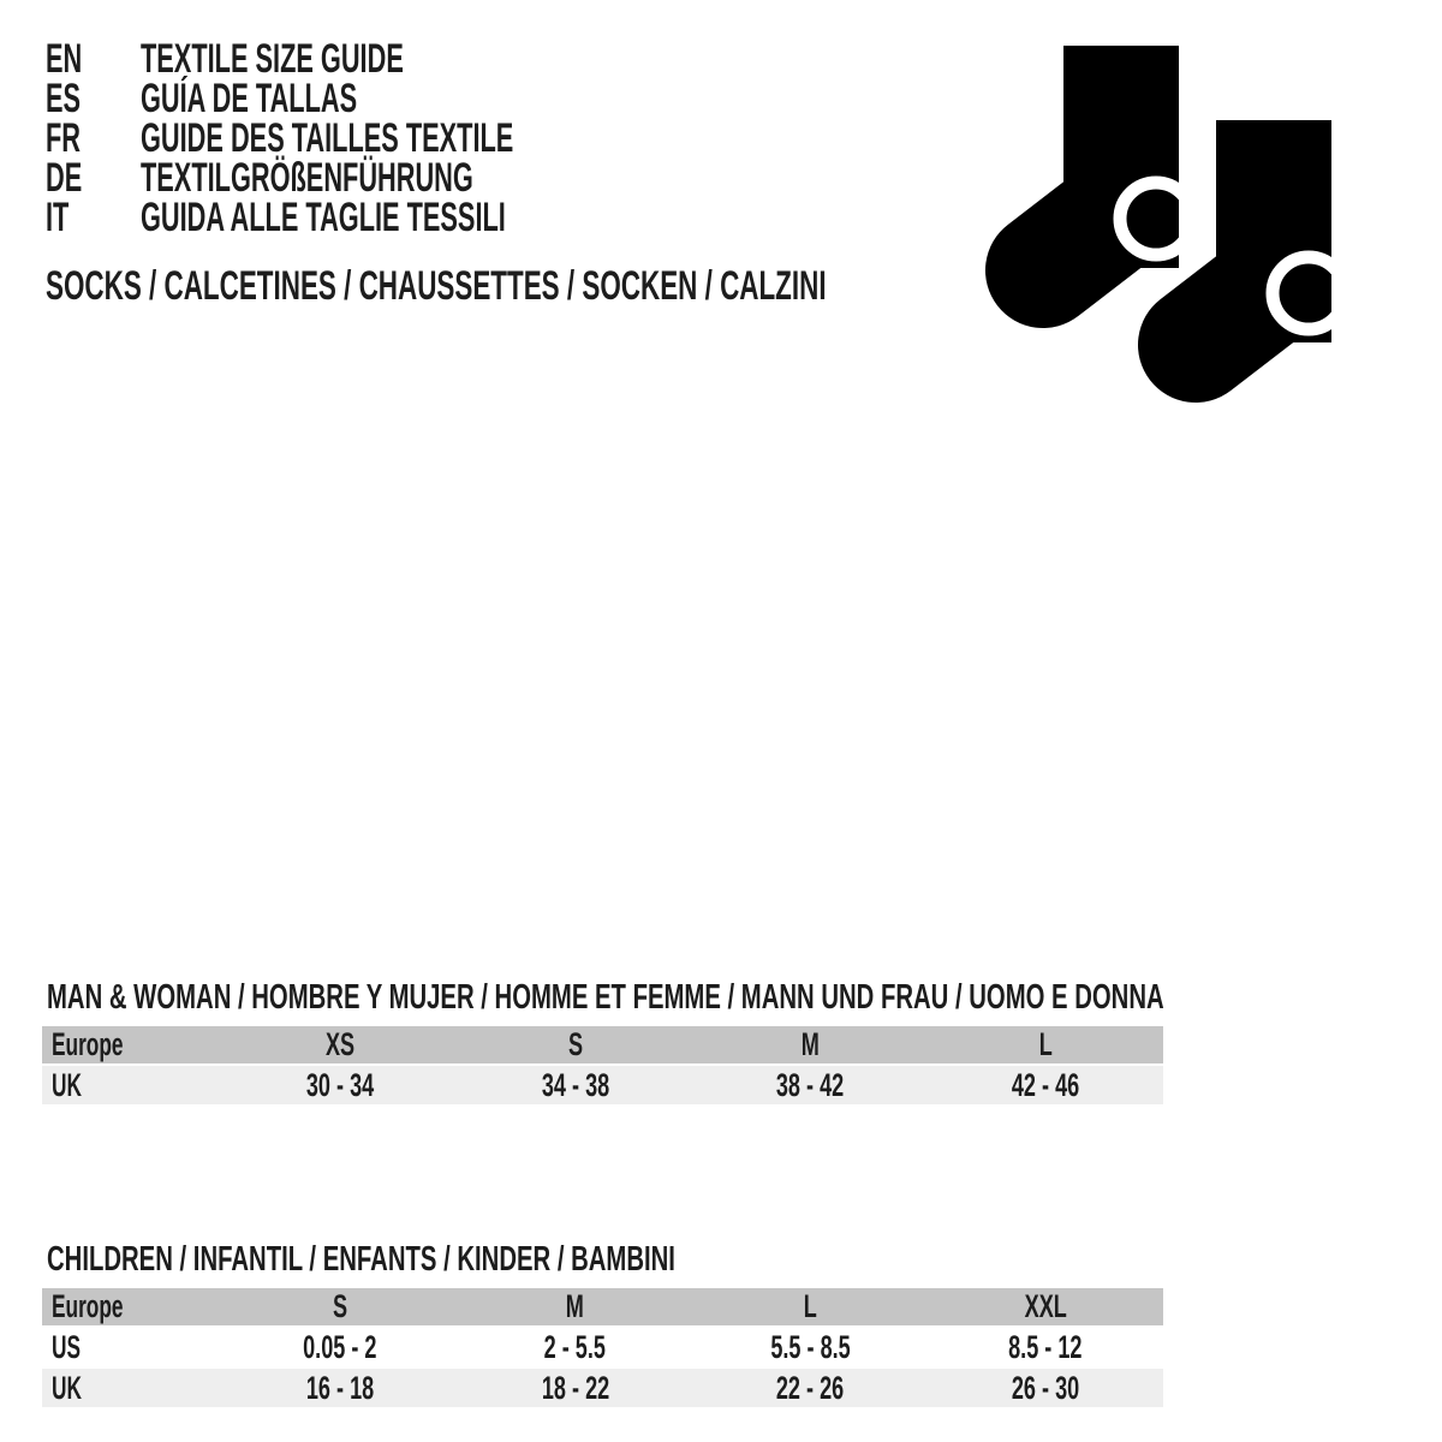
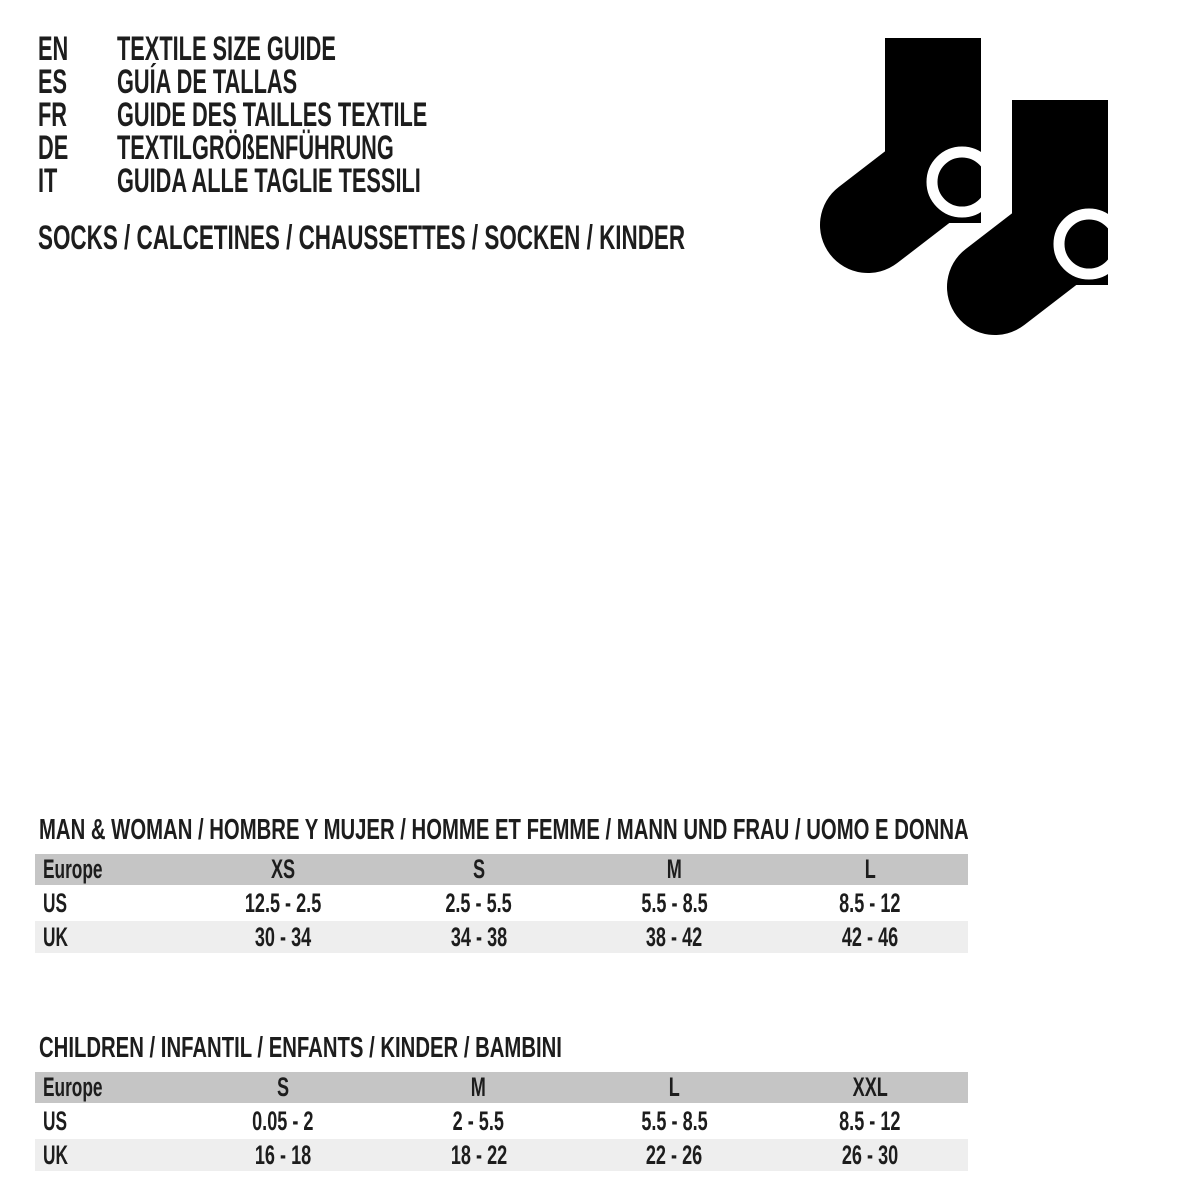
  EN
  TEXTILE SIZE GUIDE
  ES
  GUÍA DE TALLAS
  FR
  GUIDE DES TAILLES TEXTILE
  DE
  TEXTILGRÖßENFÜHRUNG
  IT
  GUIDA ALLE TAGLIE TESSILI
- SOCKS / CALCETINES / CHAUSSETTES / SOCKEN / CALZINI
+ SOCKS / CALCETINES / CHAUSSETTES / SOCKEN / KINDER
  MAN & WOMAN / HOMBRE Y MUJER / HOMME ET FEMME / MANN UND FRAU / UOMO E DONNA
  Europe	XS	S	M	L
+ US	12.5 - 2.5	2.5 - 5.5	5.5 - 8.5	8.5 - 12
  UK	30 - 34	34 - 38	38 - 42	42 - 46
  CHILDREN / INFANTIL / ENFANTS / KINDER / BAMBINI
  Europe	S	M	L	XXL
  US	0.05 - 2	2 - 5.5	5.5 - 8.5	8.5 - 12
  UK	16 - 18	18 - 22	22 - 26	26 - 30
